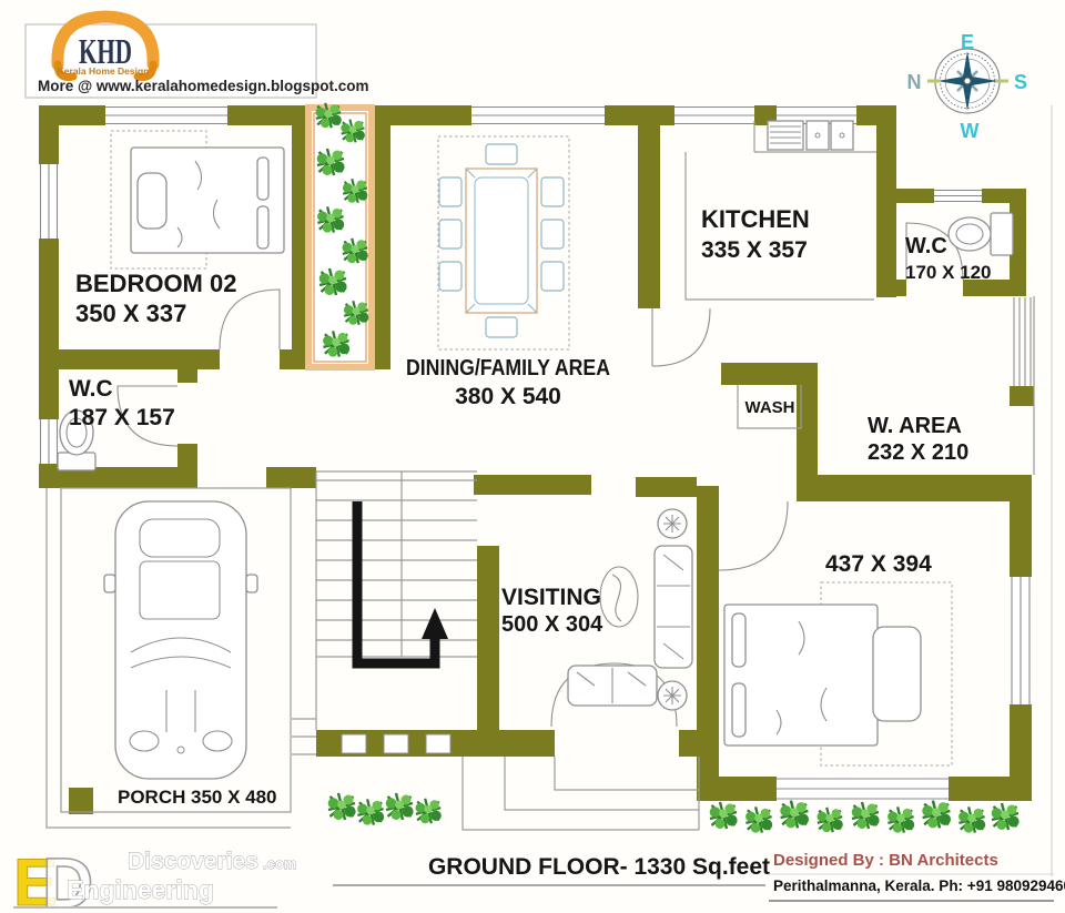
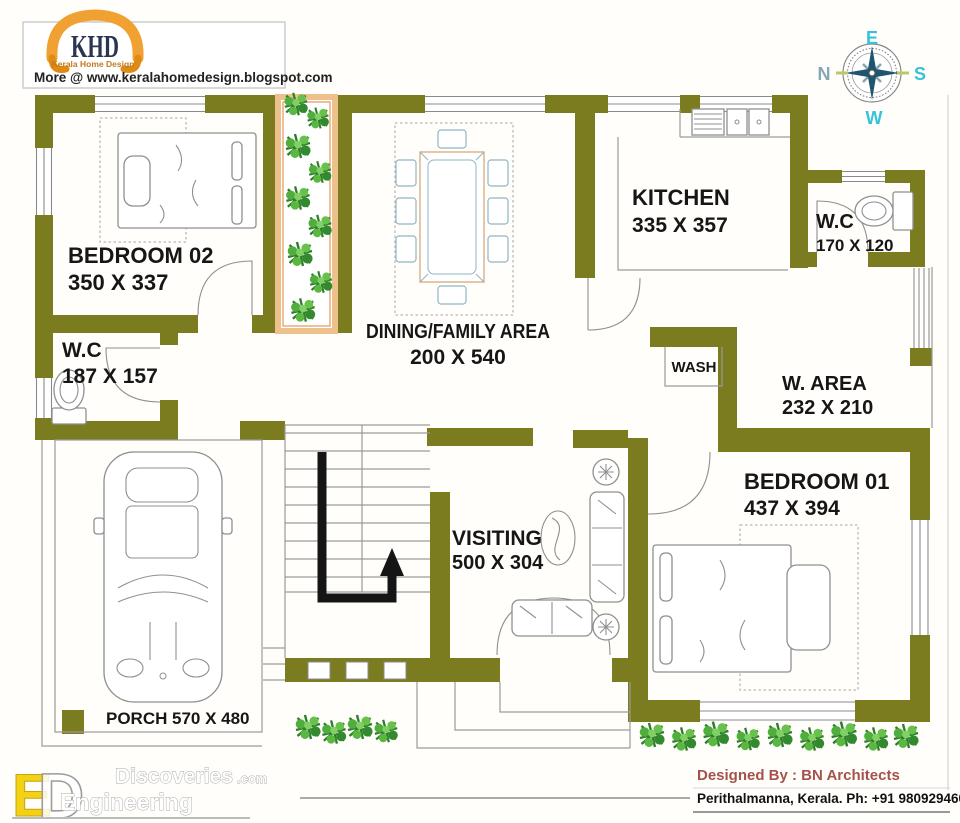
  KHD
  Kerala Home Design
  More @ www.keralahomedesign.blogspot.com
  E
  N
  S
  W
  BEDROOM 02
  350 X 337
  W.C
  187 X 157
  DINING/FAMILY AREA
- 380 X 540
+ 200 X 540
  KITCHEN
  335 X 357
  W.C
  170 X 120
  WASH
  W. AREA
  232 X 210
+ BEDROOM 01
  437 X 394
  VISITING
  500 X 304
  PORCH
- 350 X 480
+ 570 X 480
- GROUND FLOOR- 1330 Sq.feet
  Designed By : BN Architects
  Perithalmanna, Kerala. Ph: +91 98092946
  E
  D
  Discoveries
  .com
  Engineering
